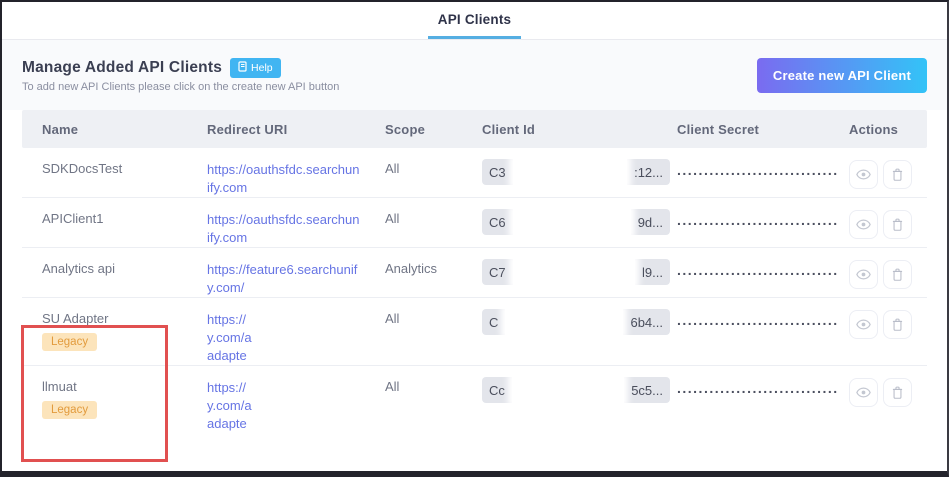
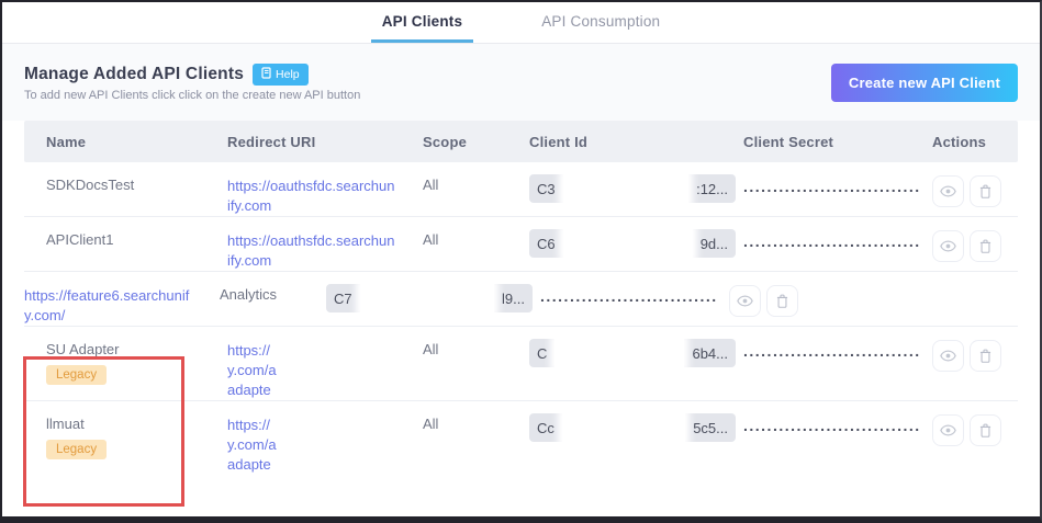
  API Clients
+ API Consumption
  Manage Added API Clients
  Help
- To add new API Clients please click on the create new API button
+ To add new API Clients click click on the create new API button
  Create new API Client
  Name
  Redirect URI
  Scope
  Client Id
  Client Secret
  Actions
  SDKDocsTest
  https://oauthsfdc.searchun
  ify.com
  All
  C3
  :12...
  ..............................
  APIClient1
  https://oauthsfdc.searchun
  ify.com
  All
  C6
  9d...
  ..............................
- Analytics api
  https://feature6.searchunif
  y.com/
  Analytics
  C7
  l9...
  ..............................
  SU Adapter
  Legacy
  https://
  y.com/a
  adapte
  All
  C
  6b4...
  ..............................
  llmuat
  Legacy
  https://
  y.com/a
  adapte
  All
  Cc
  5c5...
  ..............................
